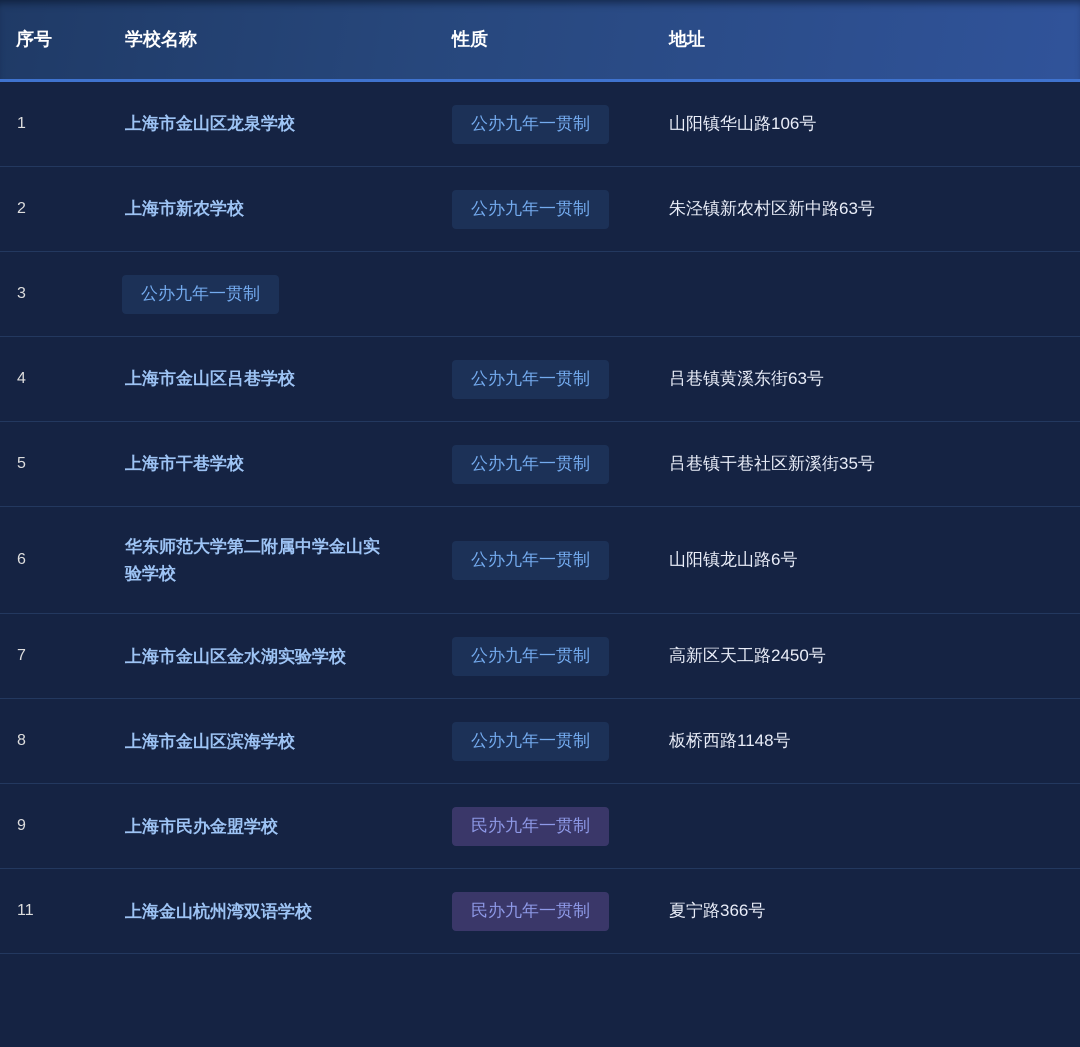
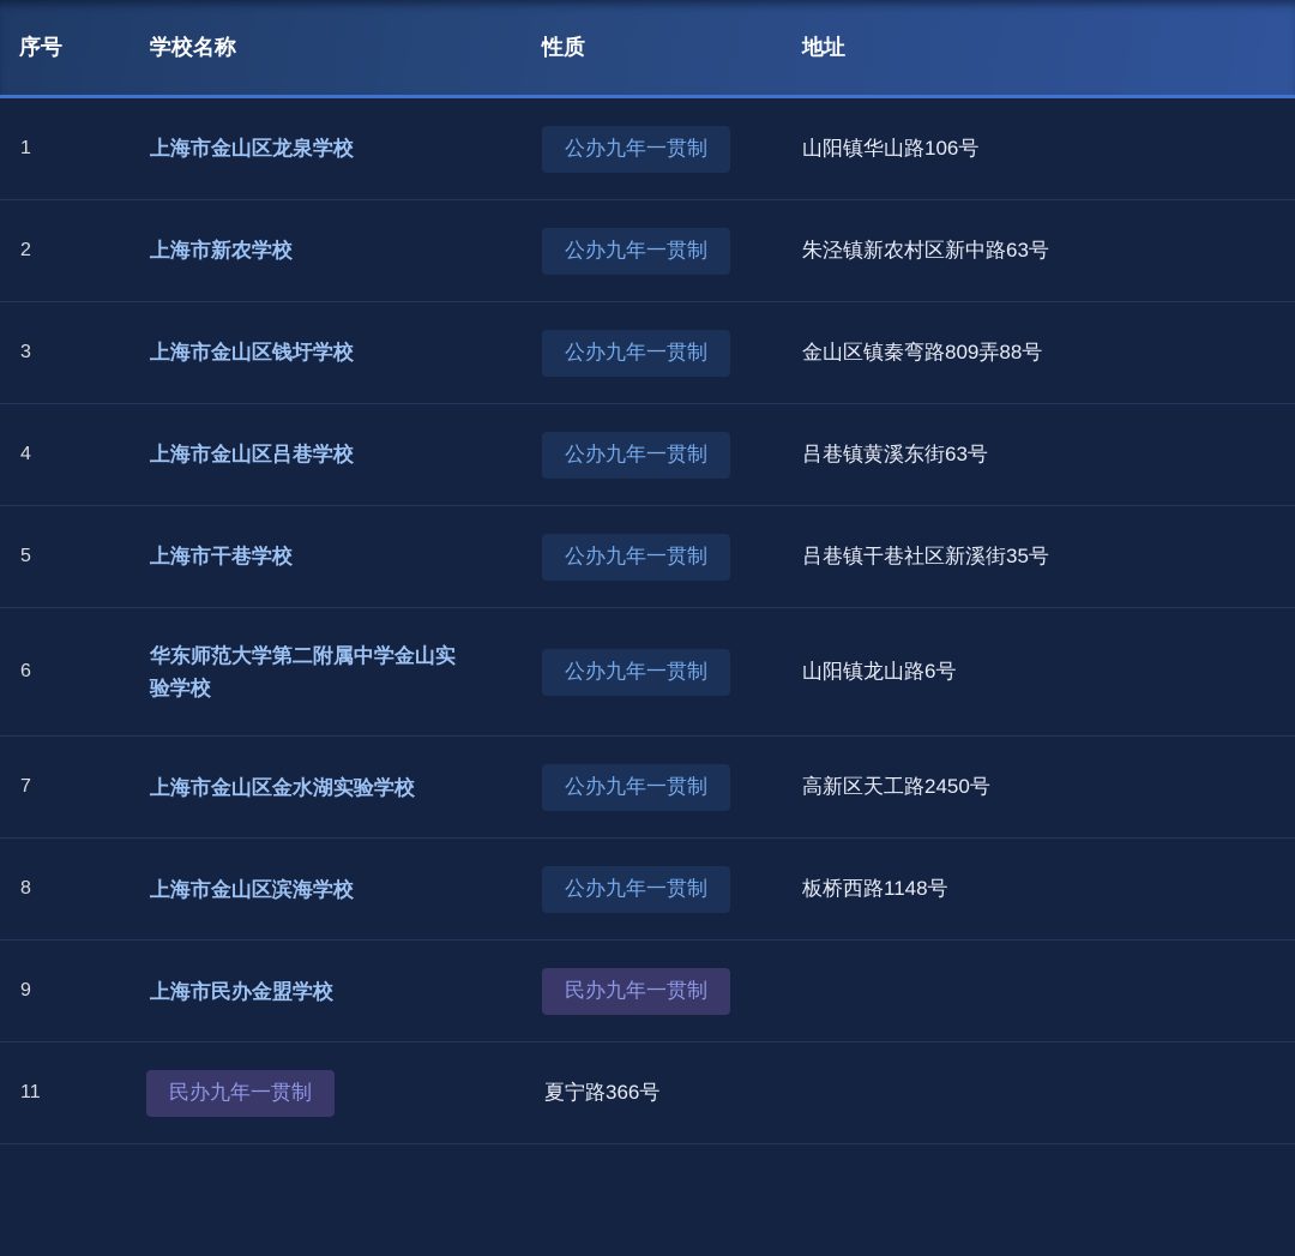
  序号
  学校名称
  性质
  地址
  1
  上海市金山区龙泉学校
  公办九年一贯制
  山阳镇华山路106号
  2
  上海市新农学校
  公办九年一贯制
  朱泾镇新农村区新中路63号
  3
+ 上海市金山区钱圩学校
  公办九年一贯制
+ 金山区镇秦弯路809弄88号
  4
  上海市金山区吕巷学校
  公办九年一贯制
  吕巷镇黄溪东街63号
  5
  上海市干巷学校
  公办九年一贯制
  吕巷镇干巷社区新溪街35号
  6
  华东师范大学第二附属中学金山实验学校
  公办九年一贯制
  山阳镇龙山路6号
  7
  上海市金山区金水湖实验学校
  公办九年一贯制
  高新区天工路2450号
  8
  上海市金山区滨海学校
  公办九年一贯制
  板桥西路1148号
  9
  上海市民办金盟学校
  民办九年一贯制
  11
- 上海金山杭州湾双语学校
  民办九年一贯制
  夏宁路366号
